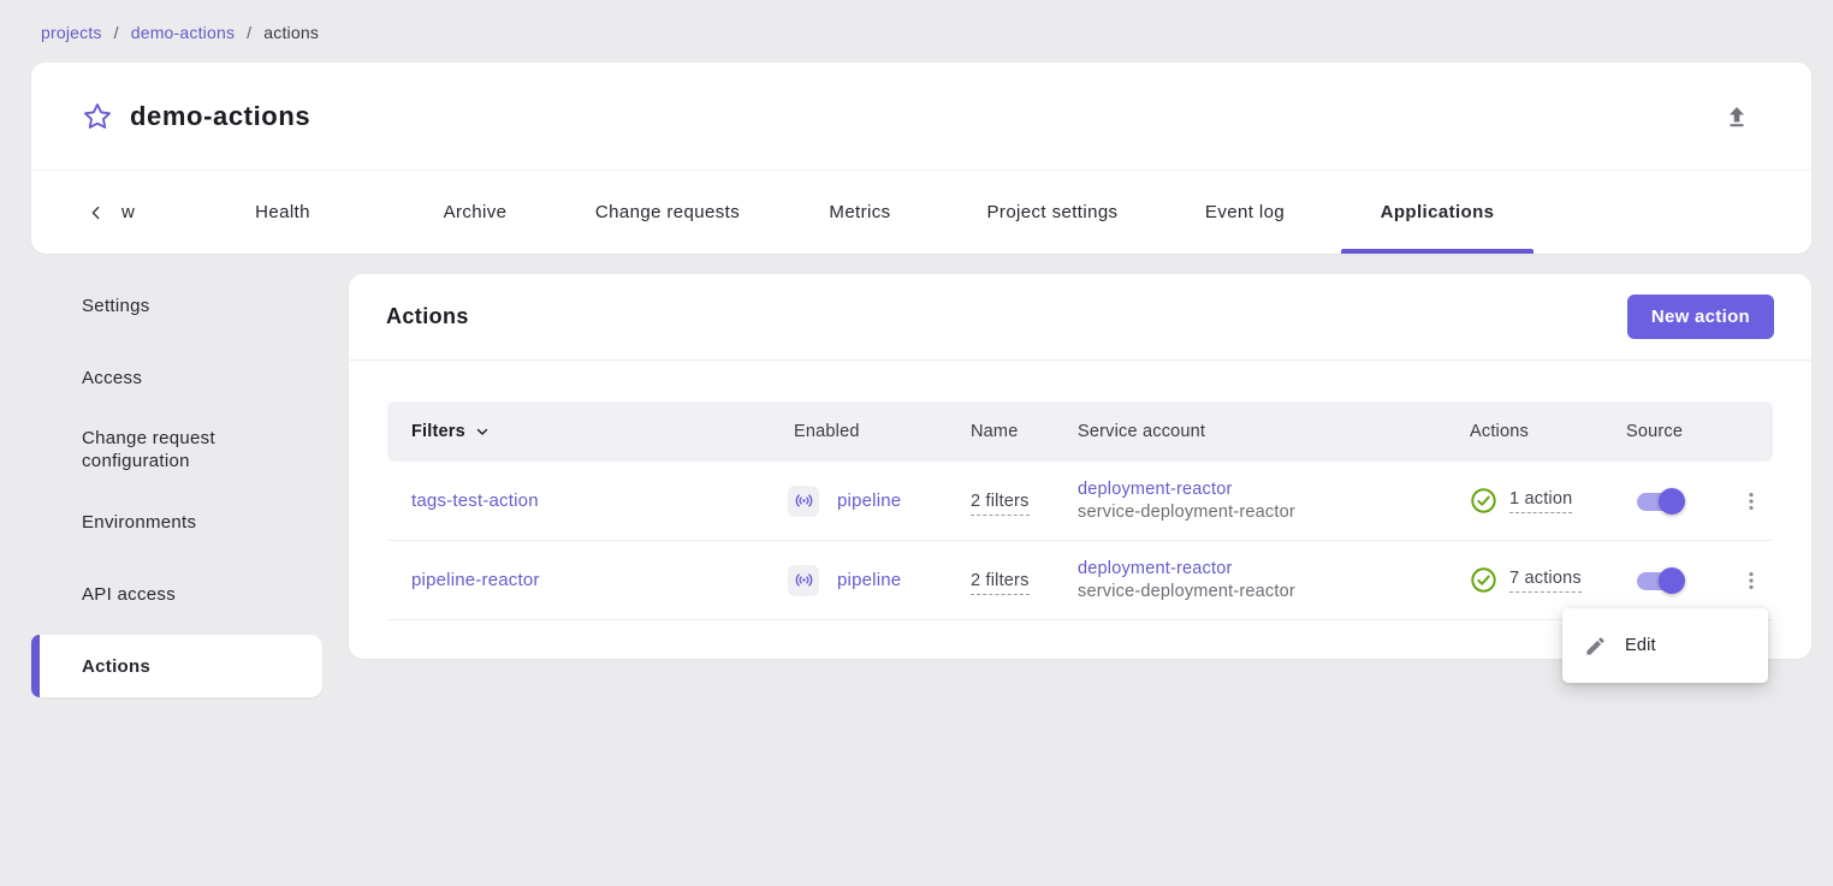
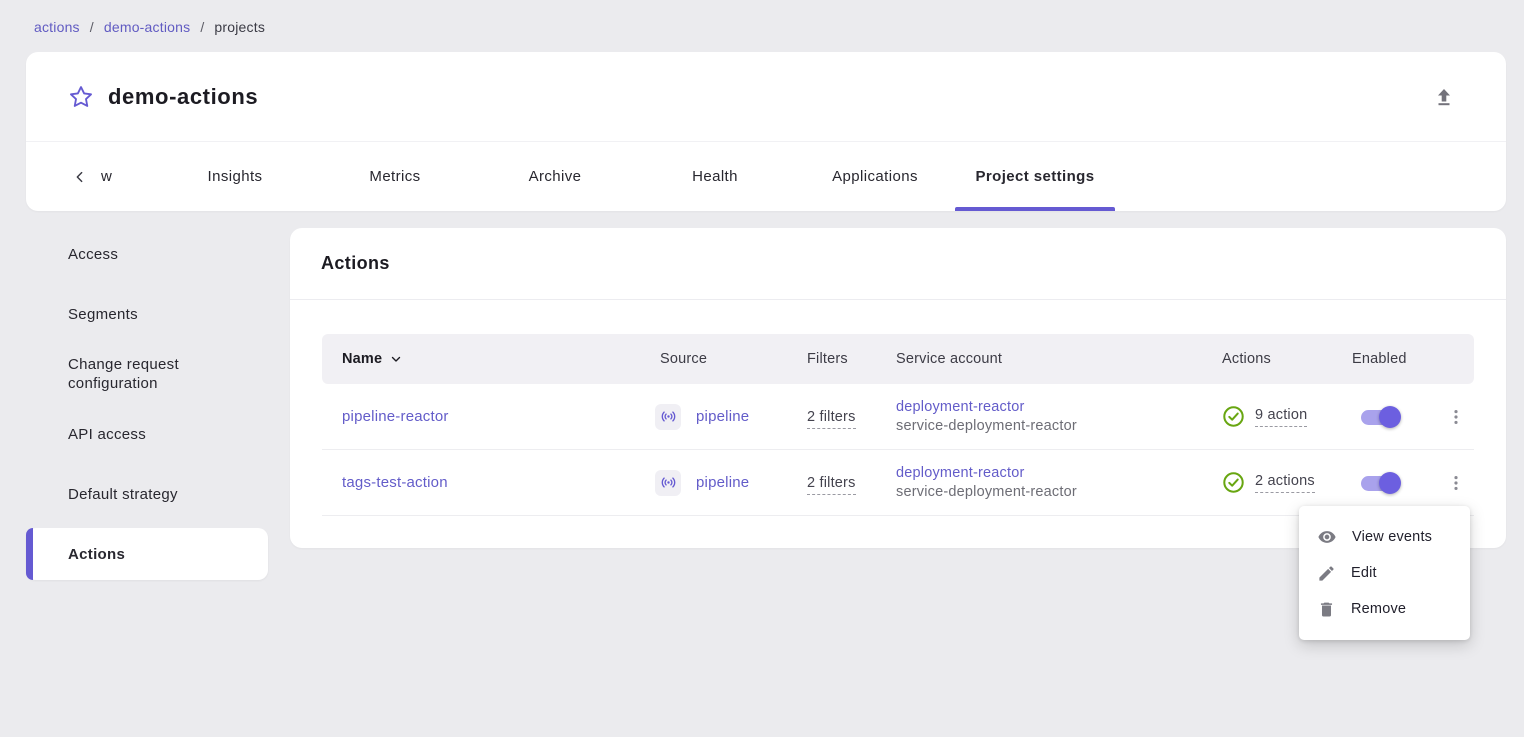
- projects
+ actions
  /
  demo-actions
  /
- actions
+ projects
  demo-actions
  w
+ Insights
- Health
+ Metrics
  Archive
- Change requests
- Metrics
+ Health
- Project settings
+ Applications
- Event log
- Applications
+ Project settings
- Settings
  Access
+ Segments
  Change request configuration
- Environments
  API access
+ Default strategy
  Actions
  Actions
- New action
- Filters
+ Name
- Enabled
+ Source
- Name
+ Filters
  Service account
  Actions
- Source
+ Enabled
- tags-test-action
+ pipeline-reactor
  pipeline
  2 filters
  deployment-reactor
  service-deployment-reactor
- 1 action
+ 9 action
- pipeline-reactor
+ tags-test-action
  pipeline
  2 filters
  deployment-reactor
  service-deployment-reactor
- 7 actions
+ 2 actions
+ View events
  Edit
+ Remove
